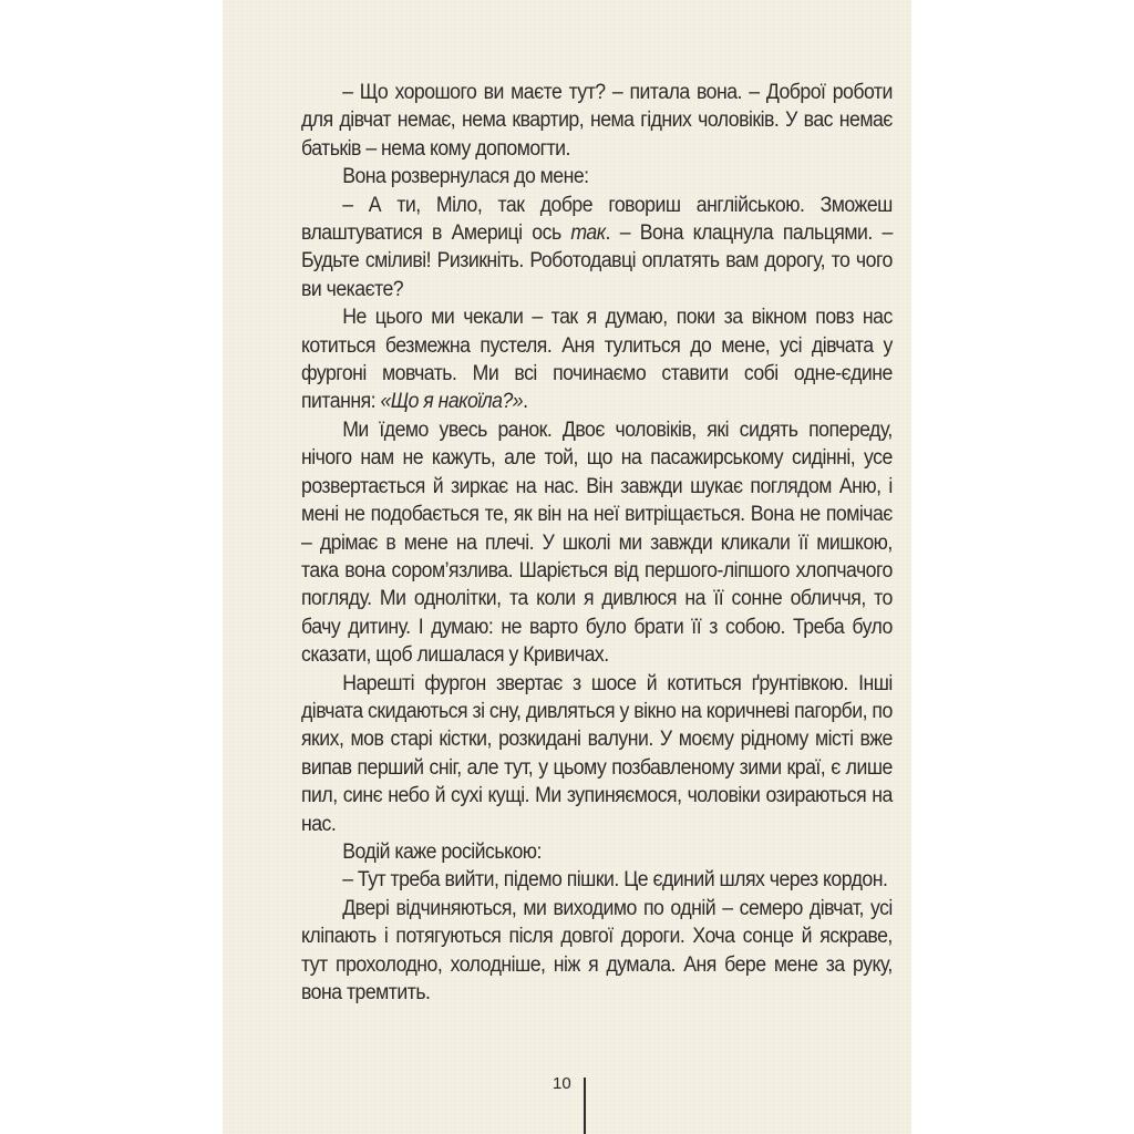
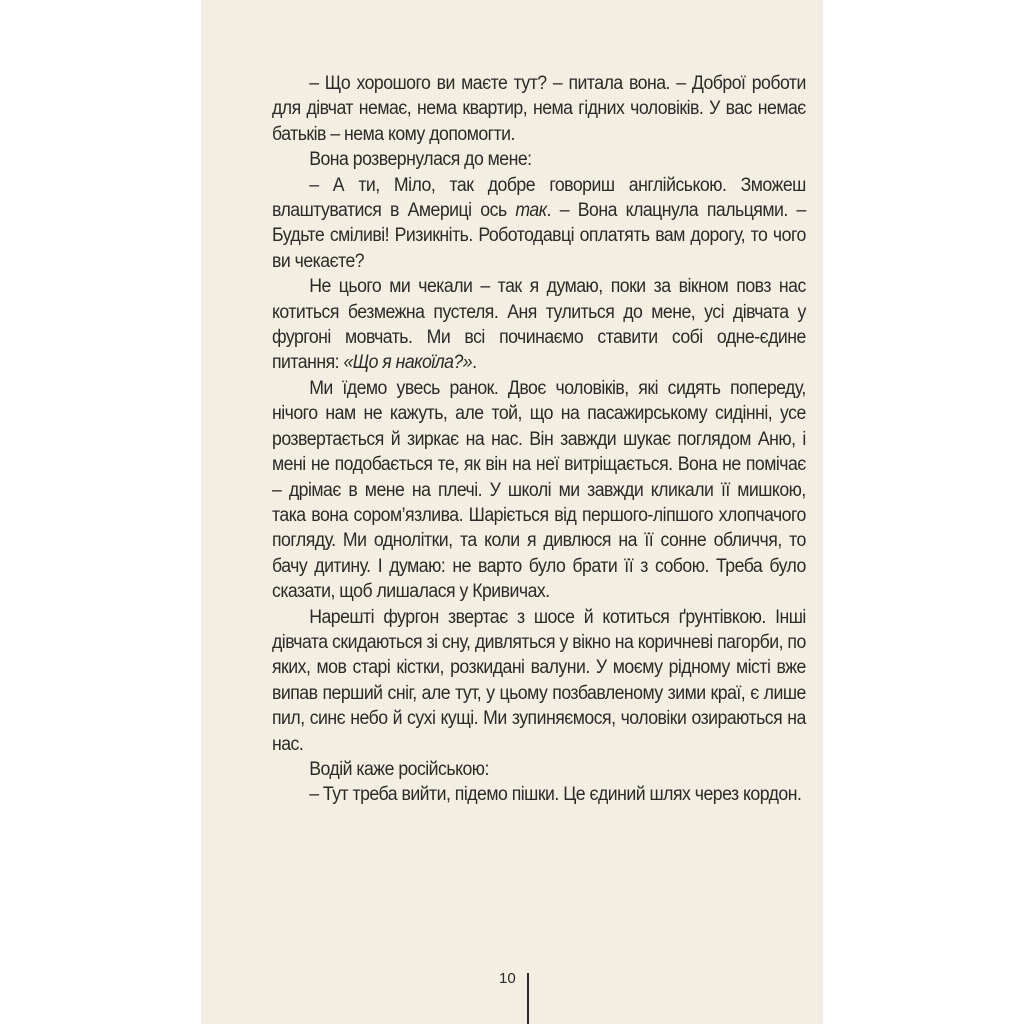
  – Що хорошого ви маєте тут? – питала вона. – Доброї роботи для дівчат немає, нема квартир, нема гідних чоловіків. У вас немає батьків – нема кому допомогти.
  Вона розвернулася до мене:
  – А ти, Міло, так добре говориш англійською. Зможеш влаштуватися в Америці ось так. – Вона клацнула пальцями. – Будьте сміливі! Ризикніть. Роботодавці оплатять вам дорогу, то чого ви чекаєте?
  Не цього ми чекали – так я думаю, поки за вікном повз нас котиться безмежна пустеля. Аня тулиться до мене, усі дівчата у фургоні мовчать. Ми всі починаємо ставити собі одне-єдине питання: «Що я накоїла?».
  Ми їдемо увесь ранок. Двоє чоловіків, які сидять попереду, нічого нам не кажуть, але той, що на пасажирському сидінні, усе розвертається й зиркає на нас. Він завжди шукає поглядом Аню, і мені не подобається те, як він на неї витріщається. Вона не помічає – дрімає в мене на плечі. У школі ми завжди кликали її мишкою, така вона сором’язлива. Шаріється від першого-ліпшого хлопчачого погляду. Ми однолітки, та коли я дивлюся на її сонне обличчя, то бачу дитину. І думаю: не варто було брати її з собою. Треба було сказати, щоб лишалася у Кривичах.
  Нарешті фургон звертає з шосе й котиться ґрунтівкою. Інші дівчата скидаються зі сну, дивляться у вікно на коричневі пагорби, по яких, мов старі кістки, розкидані валуни. У моєму рідному місті вже випав перший сніг, але тут, у цьому позбавленому зими краї, є лише пил, синє небо й сухі кущі. Ми зупиняємося, чоловіки озираються на нас.
  Водій каже російською:
  – Тут треба вийти, підемо пішки. Це єдиний шлях через кордон.
- Двері відчиняються, ми виходимо по одній – семеро дівчат, усі кліпають і потягуються після довгої дороги. Хоча сонце й яскраве, тут прохолодно, холодніше, ніж я думала. Аня бере мене за руку, вона тремтить.
  10
